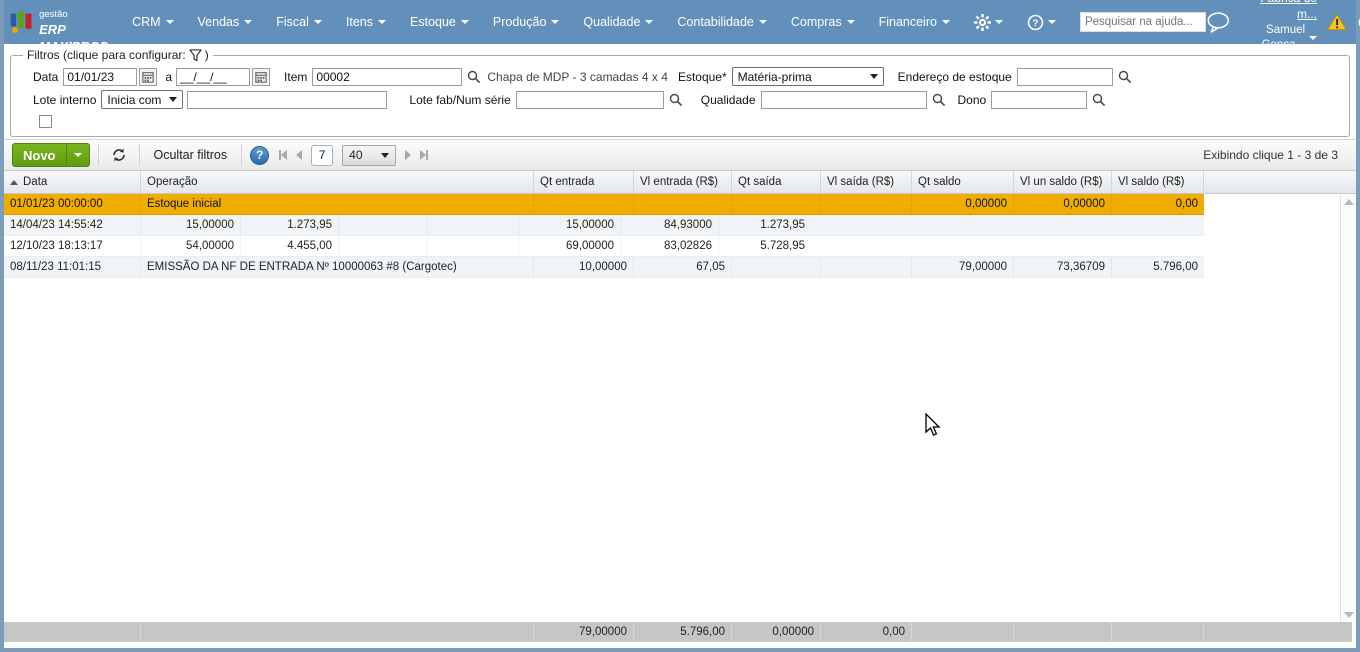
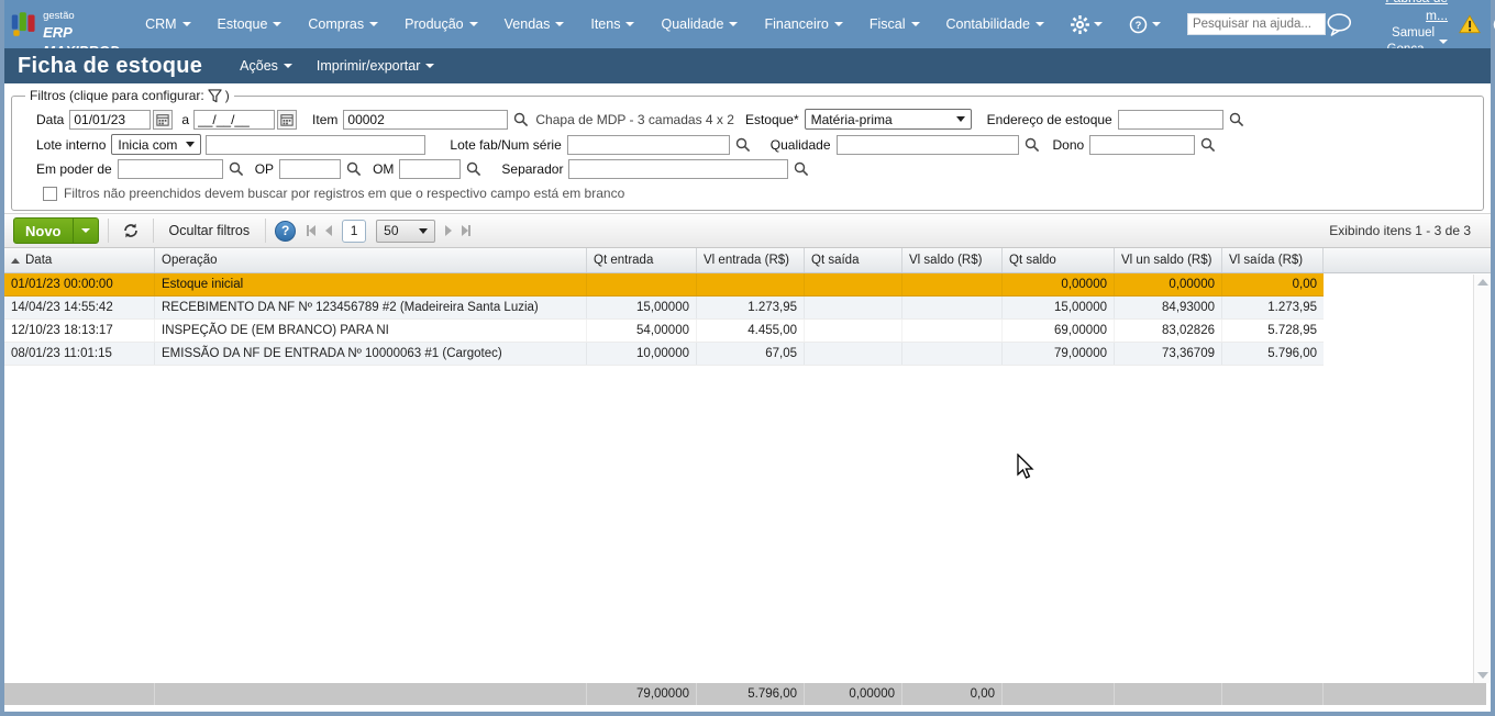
  CRM
- Vendas
+ Estoque
- Fiscal
+ Compras
- Itens
+ Produção
- Estoque
+ Vendas
- Produção
+ Itens
  Qualidade
- Contabilidade
+ Financeiro
- Compras
+ Fiscal
- Financeiro
+ Contabilidade
  ?
  Pesquisar na ajuda...
+ Ficha de estoque
+ Ações
+ Imprimir/exportar
  Filtros (clique para configurar:
  )
  Data
  01/01/23
  a
  __/__/__
  Item
  00002
- Chapa de MDP - 3 camadas 4 x 4
+ Chapa de MDP - 3 camadas 4 x 2
  Estoque*
  Matéria-prima
  Endereço de estoque
  Lote interno
  Inicia com
  Lote fab/Num série
  Qualidade
  Dono
+ Em poder de
+ OP
+ OM
+ Separador
+ Filtros não preenchidos devem buscar por registros em que o respectivo campo está em branco
  Novo
  Ocultar filtros
  ?
- 7
+ 1
- 40
+ 50
- Exibindo clique 1 - 3 de 3
+ Exibindo itens 1 - 3 de 3
  Data
  Operação
  Qt entrada
  Vl entrada (R$)
  Qt saída
- Vl saída (R$)
+ Vl saldo (R$)
  Qt saldo
  Vl un saldo (R$)
- Vl saldo (R$)
+ Vl saída (R$)
  01/01/23 00:00:00
  Estoque inicial
  0,00000
  0,00000
  0,00
  14/04/23 14:55:42
+ RECEBIMENTO DA NF Nº 123456789 #2 (Madeireira Santa Luzia)
  15,00000
  1.273,95
  15,00000
  84,93000
  1.273,95
  12/10/23 18:13:17
+ INSPEÇÃO DE (EM BRANCO) PARA NI
  54,00000
  4.455,00
  69,00000
  83,02826
  5.728,95
- 08/11/23 11:01:15
+ 08/01/23 11:01:15
- EMISSÃO DA NF DE ENTRADA Nº 10000063 #8 (Cargotec)
+ EMISSÃO DA NF DE ENTRADA Nº 10000063 #1 (Cargotec)
  10,00000
  67,05
  79,00000
  73,36709
  5.796,00
  79,00000
  5.796,00
  0,00000
  0,00
